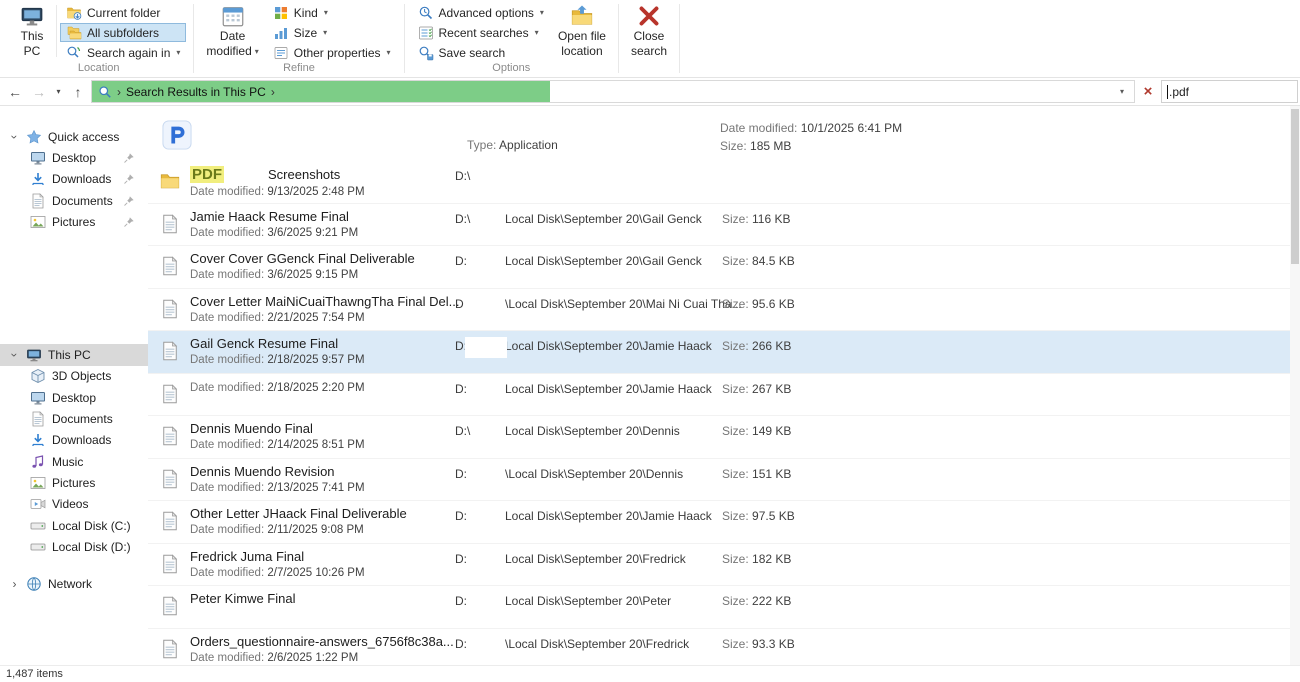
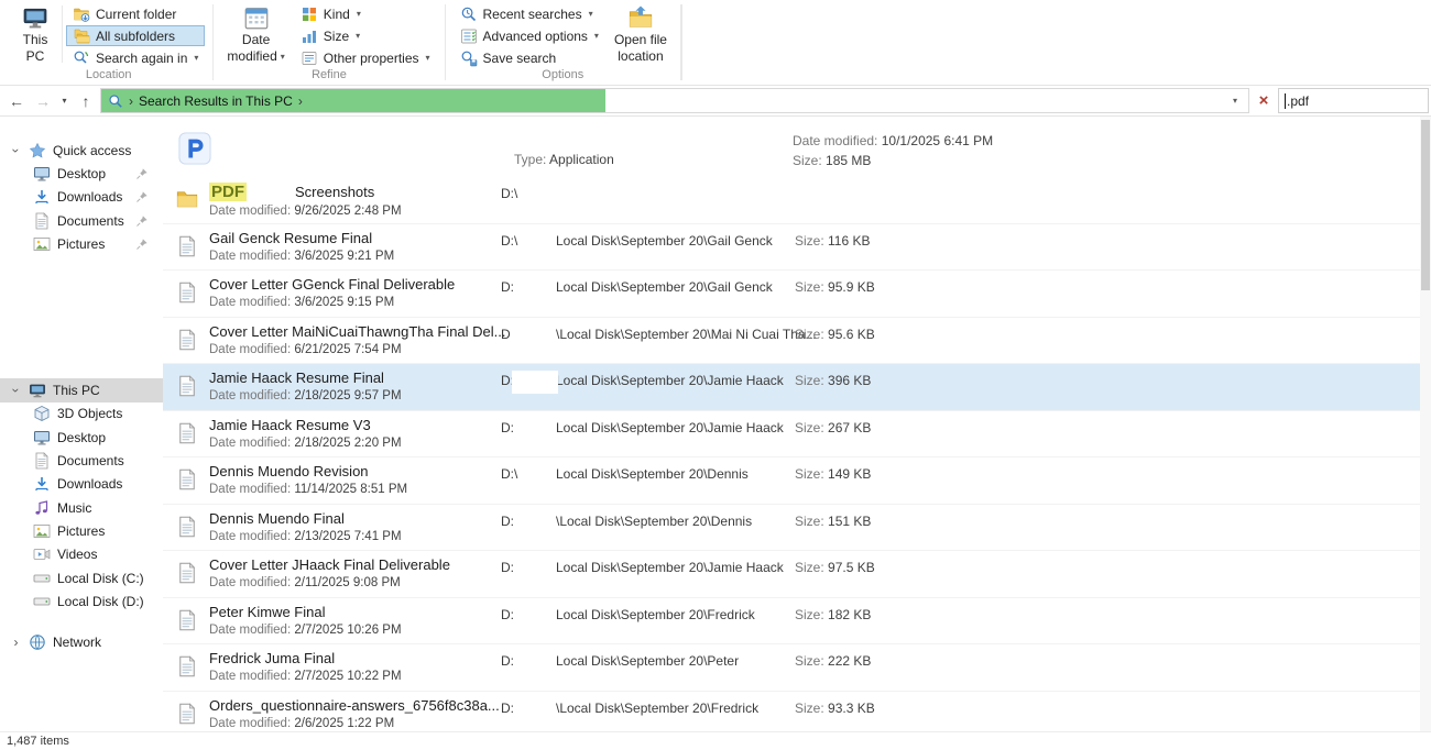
  This
  PC
  Current folder
  All subfolders
  Search again in
  ▾
  Location
  Date
  modified
  ▾
  Kind
  ▾
  Size
  ▾
  Other properties
  ▾
  Refine
- Advanced options
+ Recent searches
  ▾
- Recent searches
+ Advanced options
  ▾
  Save search
  Open file
  location
  Options
- Close
- search
  ←
  →
  ▾
  ↑
  ›
  Search Results in This PC
  ›
  ▾
  ×
  .pdf
  Quick access
  Desktop
  Downloads
  Documents
  Pictures
  This PC
  3D Objects
  Desktop
  Documents
  Downloads
  Music
  Pictures
  Videos
  Local Disk (C:)
  Local Disk (D:)
  ›
  Network
  Type: Application
  Date modified: 10/1/2025 6:41 PM
  Size: 185 MB
  PDF Screenshots
- Date modified: 9/13/2025 2:48 PM
+ Date modified: 9/26/2025 2:48 PM
  D:\
- Jamie Haack Resume Final
+ Gail Genck Resume Final
  Date modified: 3/6/2025 9:21 PM
  D:\
  Local Disk\September 20\Gail Genck
  Size: 116 KB
- Cover Cover GGenck Final Deliverable
+ Cover Letter GGenck Final Deliverable
  Date modified: 3/6/2025 9:15 PM
  D:
  Local Disk\September 20\Gail Genck
- Size: 84.5 KB
+ Size: 95.9 KB
  Cover Letter MaiNiCuaiThawngTha Final Del...
- Date modified: 2/21/2025 7:54 PM
+ Date modified: 6/21/2025 7:54 PM
  D
  \Local Disk\September 20\Mai Ni Cuai Tha...
  Size: 95.6 KB
- Gail Genck Resume Final
+ Jamie Haack Resume Final
  Date modified: 2/18/2025 9:57 PM
  Local Disk\September 20\Jamie Haack
- Size: 266 KB
+ Size: 396 KB
+ Jamie Haack Resume V3
  Date modified: 2/18/2025 2:20 PM
  D:
  Local Disk\September 20\Jamie Haack
  Size: 267 KB
- Dennis Muendo Final
+ Dennis Muendo Revision
- Date modified: 2/14/2025 8:51 PM
+ Date modified: 11/14/2025 8:51 PM
  D:\
  Local Disk\September 20\Dennis
  Size: 149 KB
- Dennis Muendo Revision
+ Dennis Muendo Final
  Date modified: 2/13/2025 7:41 PM
  D:
  \Local Disk\September 20\Dennis
  Size: 151 KB
- Other Letter JHaack Final Deliverable
+ Cover Letter JHaack Final Deliverable
  Date modified: 2/11/2025 9:08 PM
  D:
  Local Disk\September 20\Jamie Haack
  Size: 97.5 KB
- Fredrick Juma Final
+ Peter Kimwe Final
  Date modified: 2/7/2025 10:26 PM
  D:
  Local Disk\September 20\Fredrick
  Size: 182 KB
- Peter Kimwe Final
+ Fredrick Juma Final
+ Date modified: 2/7/2025 10:22 PM
  D:
  Local Disk\September 20\Peter
  Size: 222 KB
  Orders_questionnaire-answers_6756f8c38a...
  Date modified: 2/6/2025 1:22 PM
  D:
  \Local Disk\September 20\Fredrick
  Size: 93.3 KB
  1,487 items
